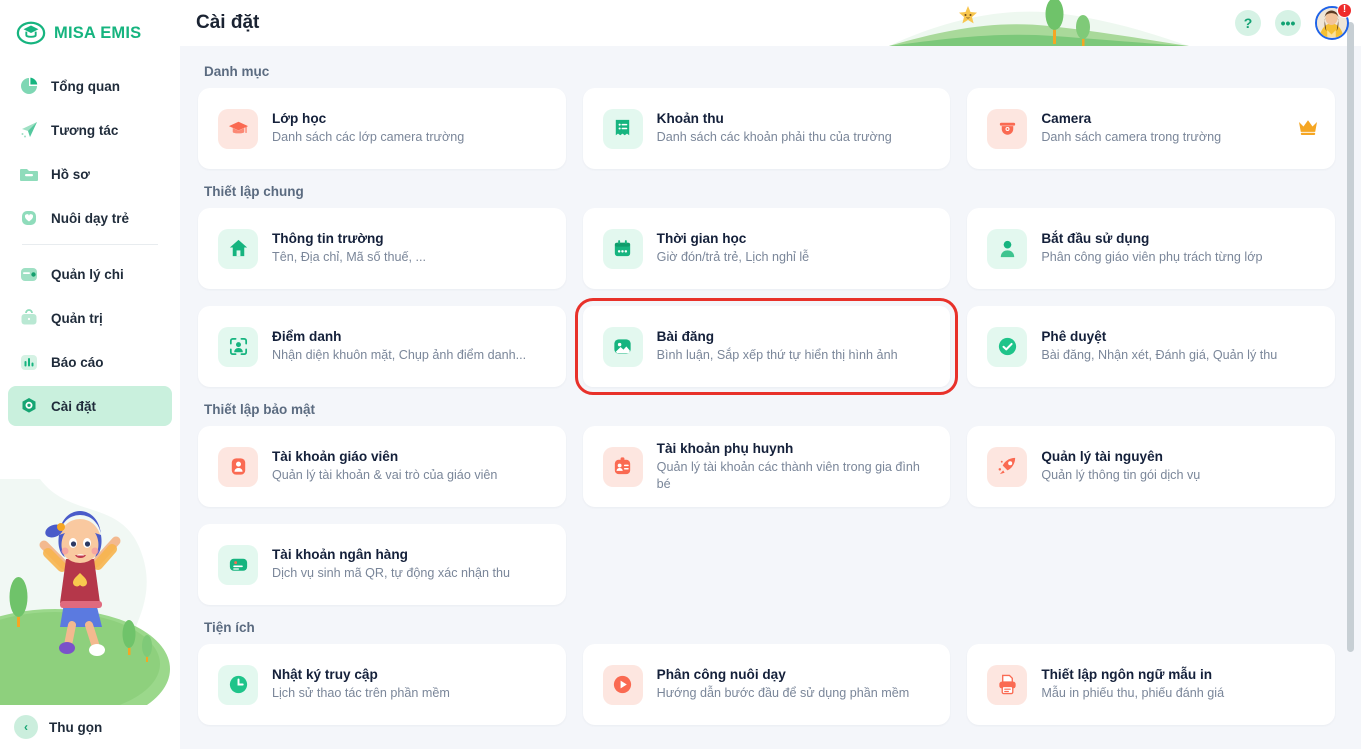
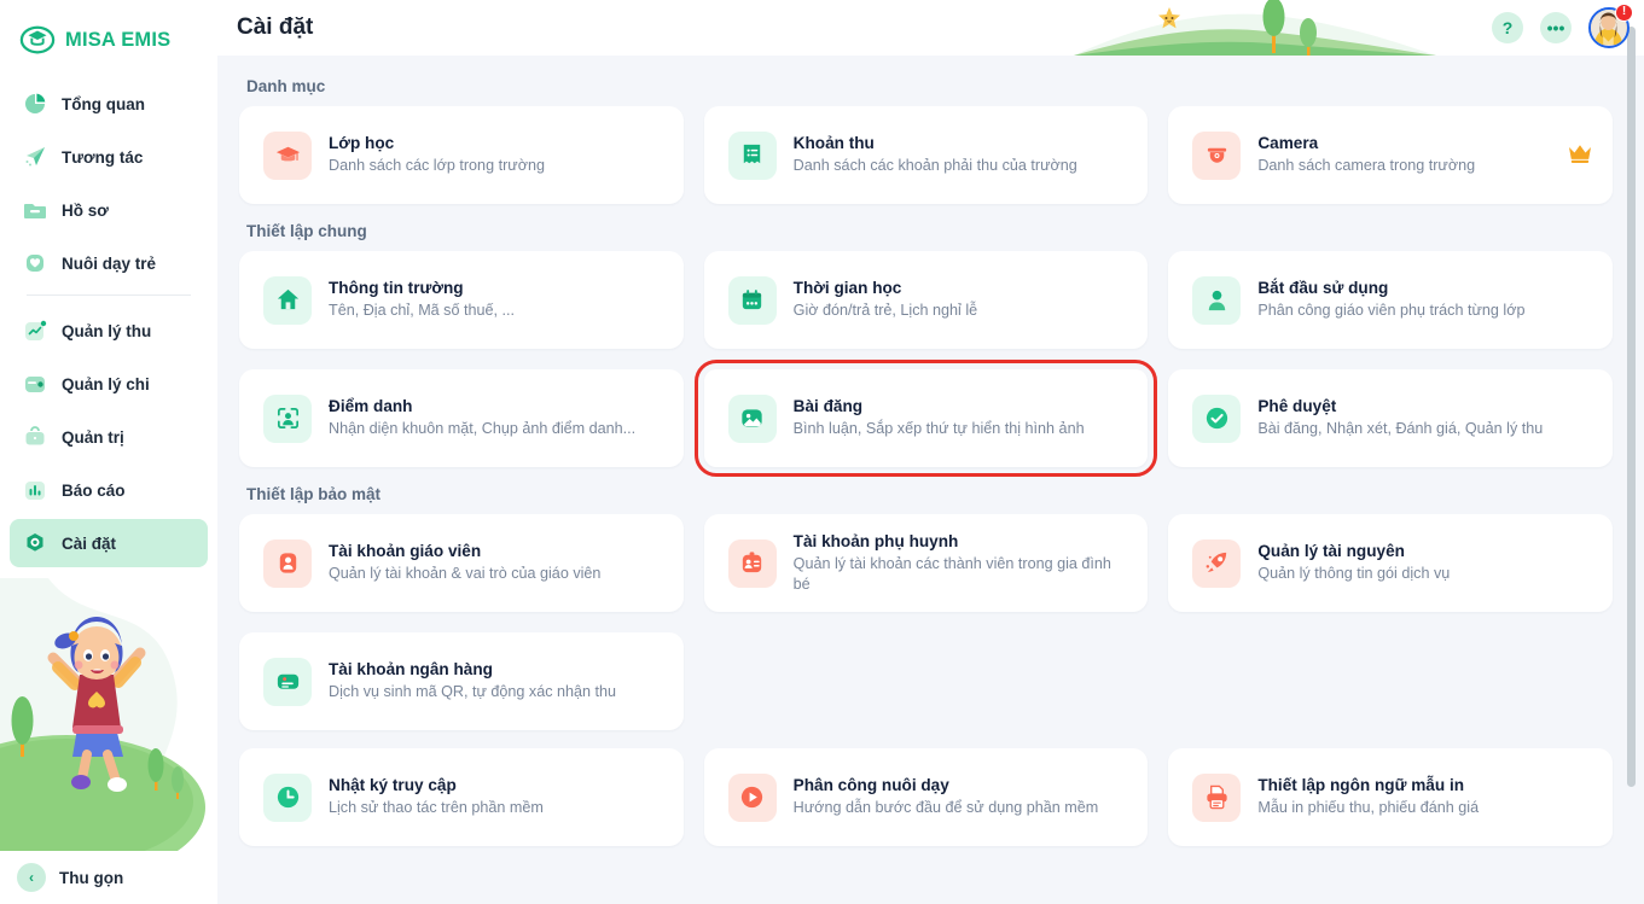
  MISA EMIS
  Tổng quan
  Tương tác
  Hồ sơ
  Nuôi dạy trẻ
+ Quản lý thu
  Quản lý chi
  Quản trị
  Báo cáo
  Cài đặt
  ‹
  Thu gọn
  Cài đặt
  ?
  •••
  !
  Danh mục
  Lớp học
- Danh sách các lớp camera trường
+ Danh sách các lớp trong trường
  Khoản thu
  Danh sách các khoản phải thu của trường
  Camera
  Danh sách camera trong trường
  Thiết lập chung
  Thông tin trường
  Tên, Địa chỉ, Mã số thuế, ...
  Thời gian học
  Giờ đón/trả trẻ, Lịch nghỉ lễ
  Bắt đầu sử dụng
  Phân công giáo viên phụ trách từng lớp
  Điểm danh
  Nhận diện khuôn mặt, Chụp ảnh điểm danh...
  Bài đăng
  Bình luận, Sắp xếp thứ tự hiển thị hình ảnh
  Phê duyệt
  Bài đăng, Nhận xét, Đánh giá, Quản lý thu
  Thiết lập bảo mật
  Tài khoản giáo viên
  Quản lý tài khoản & vai trò của giáo viên
  Tài khoản phụ huynh
  Quản lý tài khoản các thành viên trong gia đình bé
  Quản lý tài nguyên
  Quản lý thông tin gói dịch vụ
  Tài khoản ngân hàng
  Dịch vụ sinh mã QR, tự động xác nhận thu
- Tiện ích
  Nhật ký truy cập
  Lịch sử thao tác trên phần mềm
  Phân công nuôi dạy
  Hướng dẫn bước đầu để sử dụng phần mềm
  Thiết lập ngôn ngữ mẫu in
  Mẫu in phiếu thu, phiếu đánh giá
